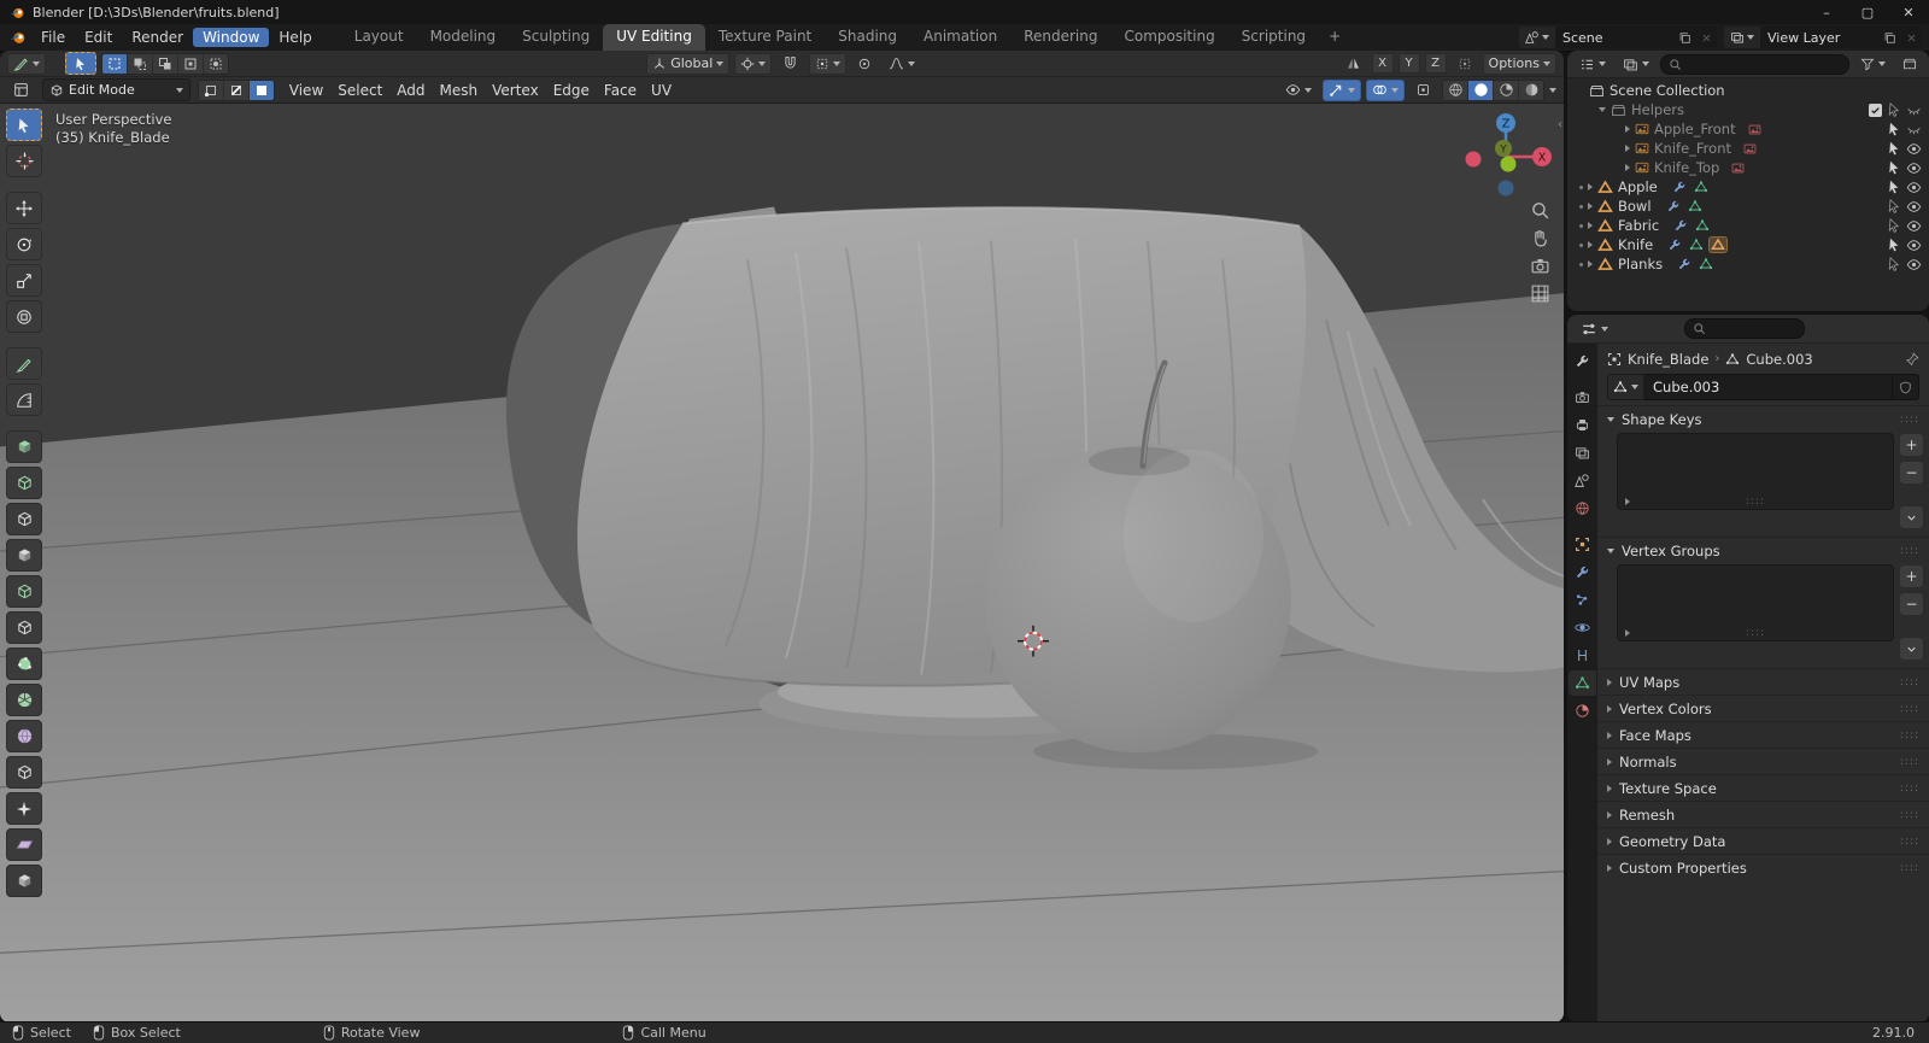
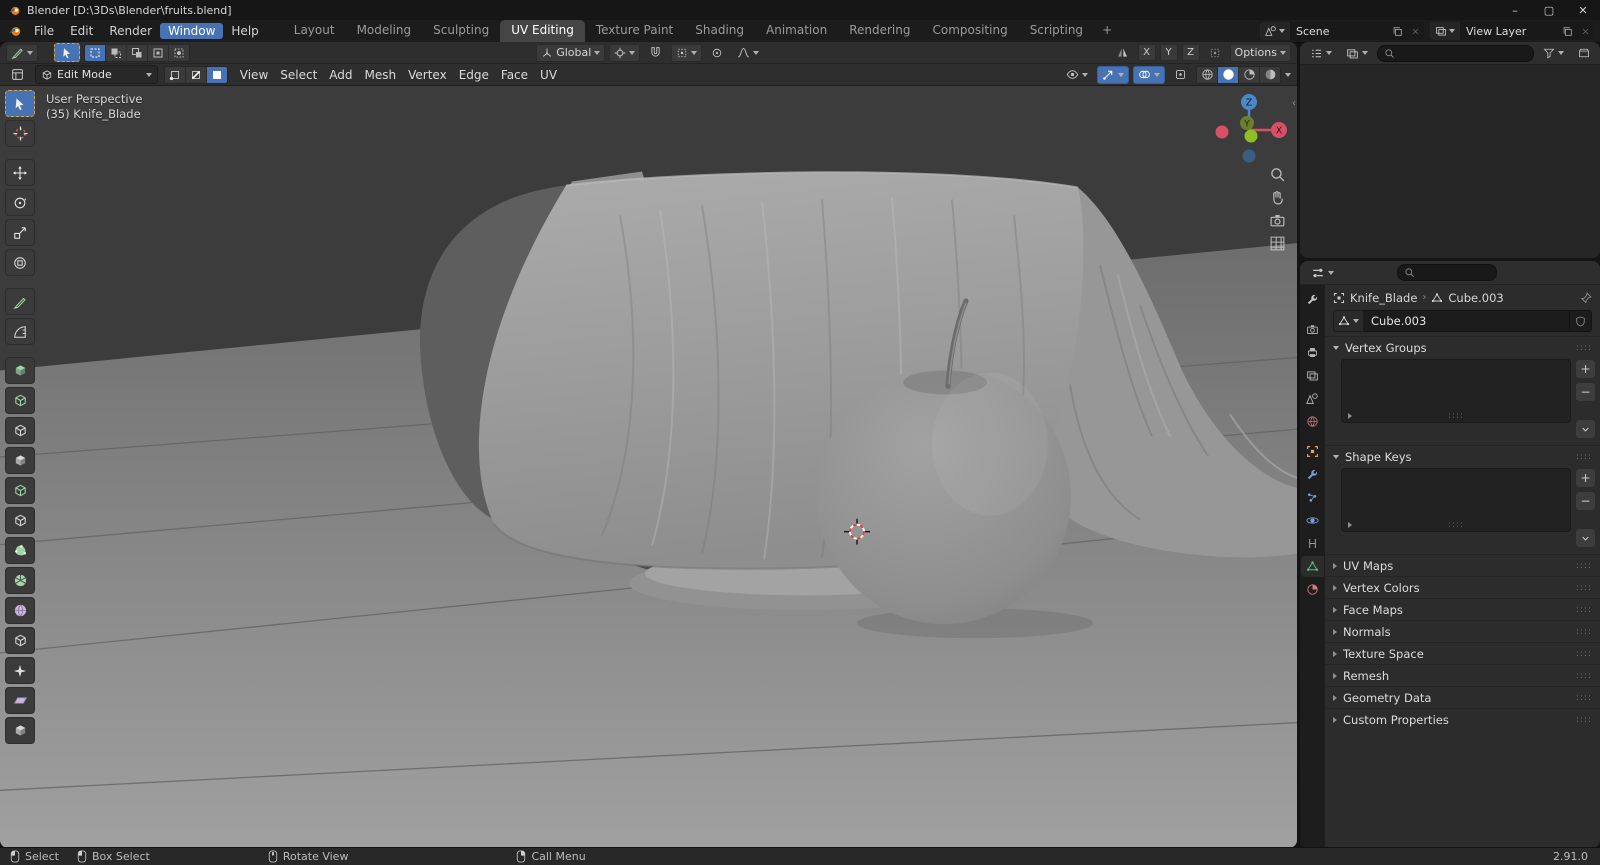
  Blender [D:\3Ds\Blender\fruits.blend]
  –
  ▢
  ✕
  File
  Edit
  Render
  Window
  Help
  Layout
  Modeling
  Sculpting
  UV Editing
  Texture Paint
  Shading
  Animation
  Rendering
  Compositing
  Scripting
  +
  Scene
  View Layer
  Global
  X
  Y
  Z
  Options
  Edit Mode
  View
  Select
  Add
  Mesh
  Vertex
  Edge
  Face
  UV
  User Perspective
  (35) Knife_Blade
  Y
  Z
  X
  ‹
- Scene Collection
- Helpers
- Apple_Front
- Knife_Front
- Knife_Top
- Apple
- Bowl
- Fabric
- Knife
- Planks
  Knife_Blade
  ›
  Cube.003
  Cube.003
- Shape Keys
+ Vertex Groups
  ::::
  ::::
  +
  −
- Vertex Groups
+ Shape Keys
  ::::
  ::::
  +
  −
  UV Maps
  ::::
  Vertex Colors
  ::::
  Face Maps
  ::::
  Normals
  ::::
  Texture Space
  ::::
  Remesh
  ::::
  Geometry Data
  ::::
  Custom Properties
  ::::
  Select
  Box Select
  Rotate View
  Call Menu
  2.91.0
